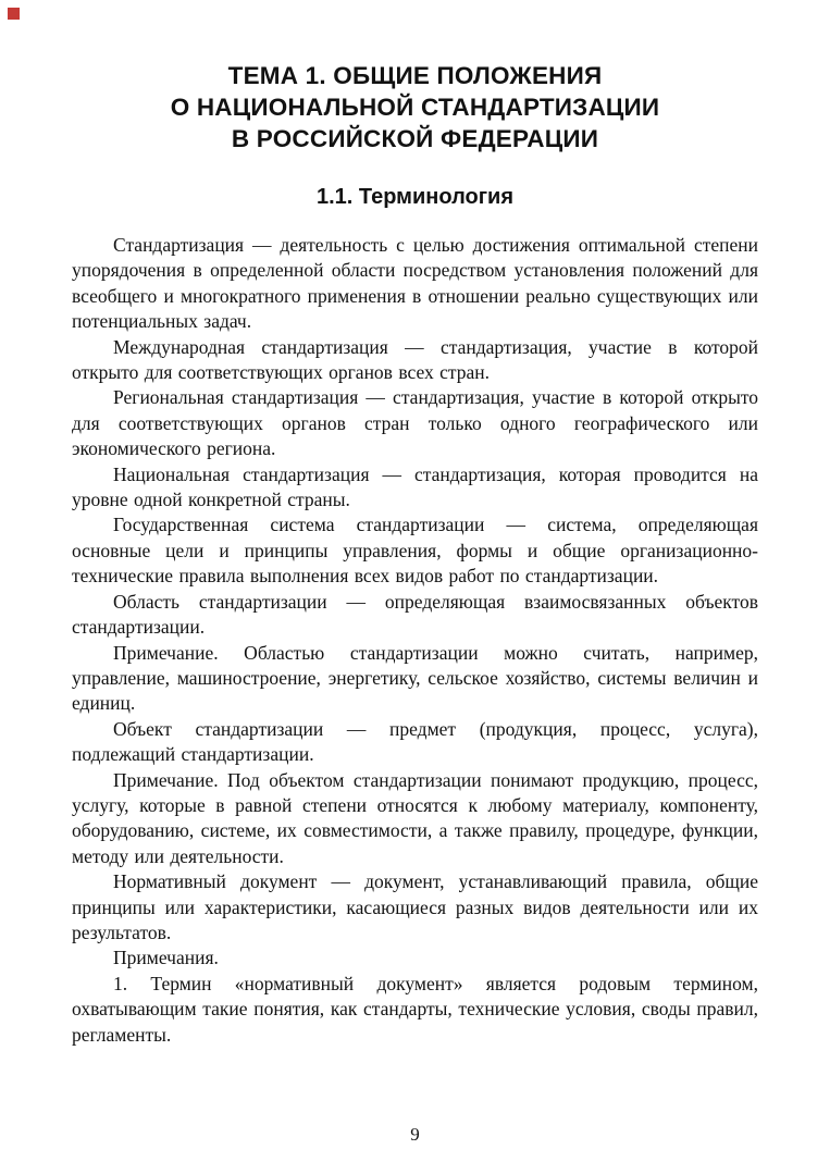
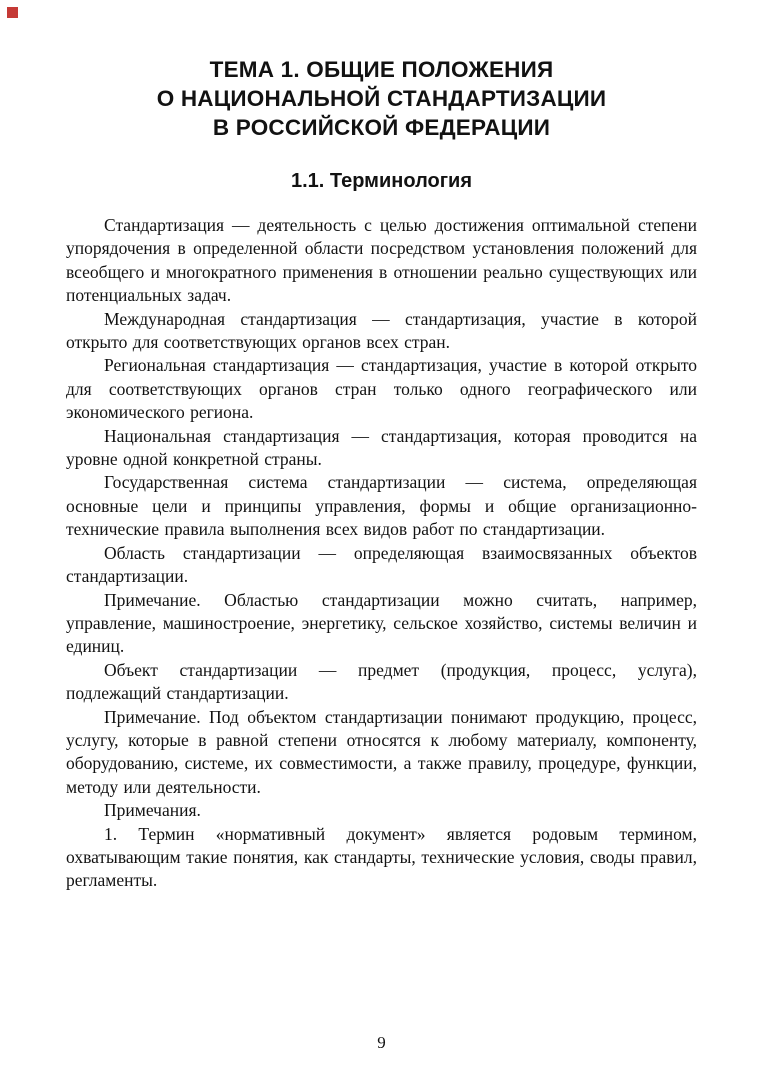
  ТЕМА 1. ОБЩИЕ ПОЛОЖЕНИЯ
  О НАЦИОНАЛЬНОЙ СТАНДАРТИЗАЦИИ
  В РОССИЙСКОЙ ФЕДЕРАЦИИ
  1.1. Терминология
  Стандартизация — деятельность с целью достижения оптимальной степени упорядочения в определенной области посредством установления положений для всеобщего и многократного применения в отношении реально существующих или потенциальных задач.
  Международная стандартизация — стандартизация, участие в которой открыто для соответствующих органов всех стран.
  Региональная стандартизация — стандартизация, участие в которой открыто для соответствующих органов стран только одного географического или экономического региона.
  Национальная стандартизация — стандартизация, которая проводится на уровне одной конкретной страны.
  Государственная система стандартизации — система, определяющая основные цели и принципы управления, формы и общие организационно-технические правила выполнения всех видов работ по стандартизации.
  Область стандартизации — определяющая взаимосвязанных объектов стандартизации.
  Примечание. Областью стандартизации можно считать, например, управление, машиностроение, энергетику, сельское хозяйство, системы величин и единиц.
  Объект стандартизации — предмет (продукция, процесс, услуга), подлежащий стандартизации.
  Примечание. Под объектом стандартизации понимают продукцию, процесс, услугу, которые в равной степени относятся к любому материалу, компоненту, оборудованию, системе, их совместимости, а также правилу, процедуре, функции, методу или деятельности.
- Нормативный документ — документ, устанавливающий правила, общие принципы или характеристики, касающиеся разных видов деятельности или их результатов.
  Примечания.
  1. Термин «нормативный документ» является родовым термином, охватывающим такие понятия, как стандарты, технические условия, своды правил, регламенты.
  9
